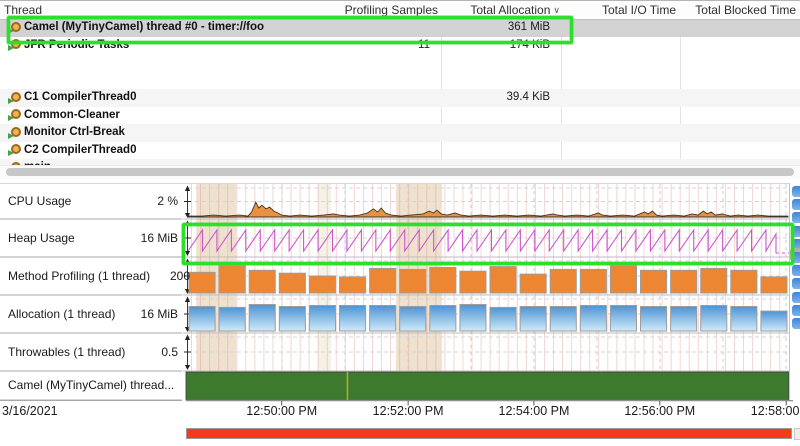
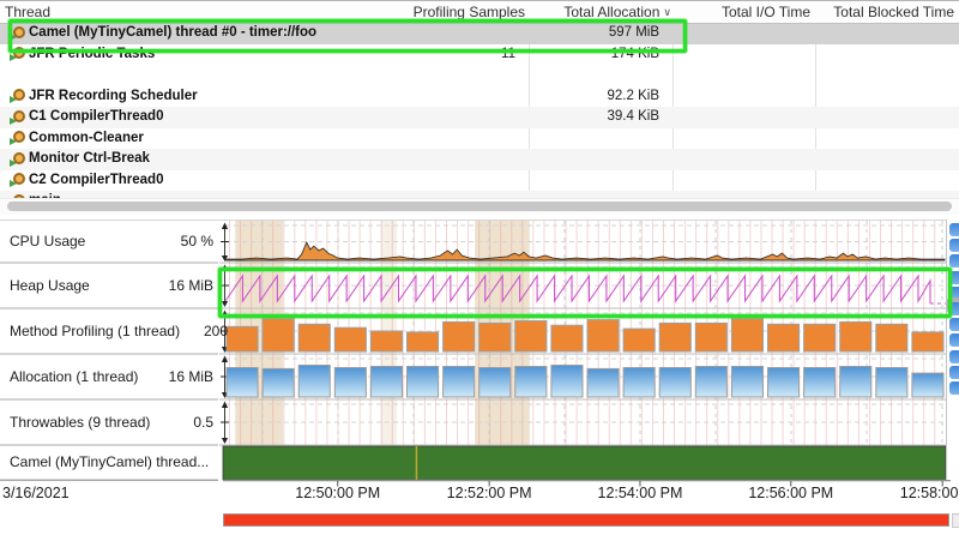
  Camel (MyTinyCamel) thread #0 - timer://foo
- 361 MiB
+ 597 MiB
  JFR Periodic Tasks
  11
  174 KiB
+ JFR Recording Scheduler
+ 92.2 KiB
  C1 CompilerThread0
  39.4 KiB
  Common-Cleaner
  Monitor Ctrl-Break
  C2 CompilerThread0
  Thread
  Profiling Samples
  Total Allocation ∨
  Total I/O Time
  Total Blocked Time
  CPU Usage
- 2 %
+ 50 %
  Heap Usage
  16 MiB
  Method Profiling (1 thread)
  200
  Allocation (1 thread)
  16 MiB
- Throwables (1 thread)
+ Throwables (9 thread)
  0.5
  Camel (MyTinyCamel) thread...
  3/16/2021
  12:50:00 PM
  12:52:00 PM
  12:54:00 PM
  12:56:00 PM
  12:58:00
